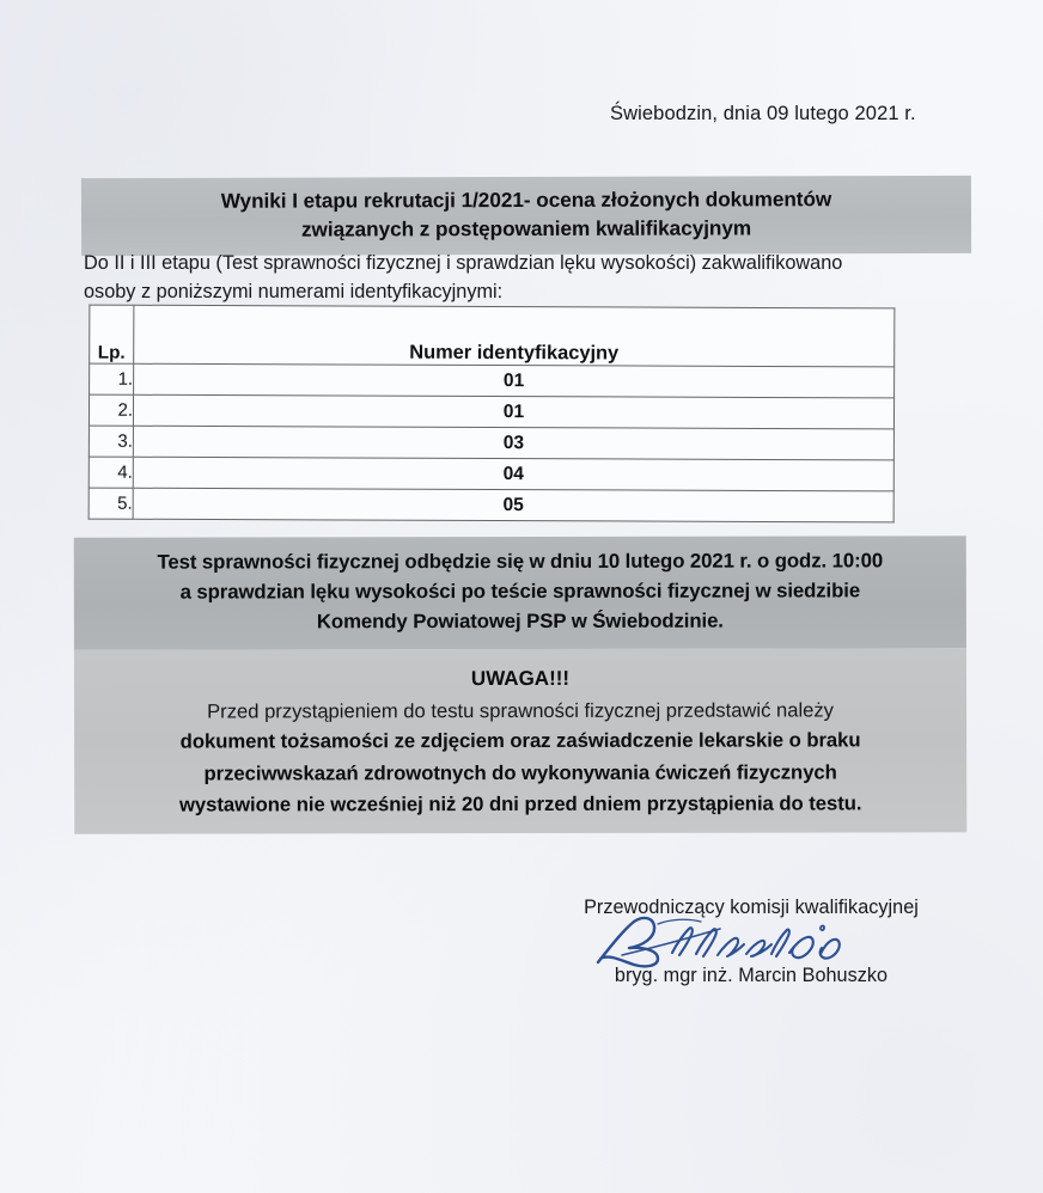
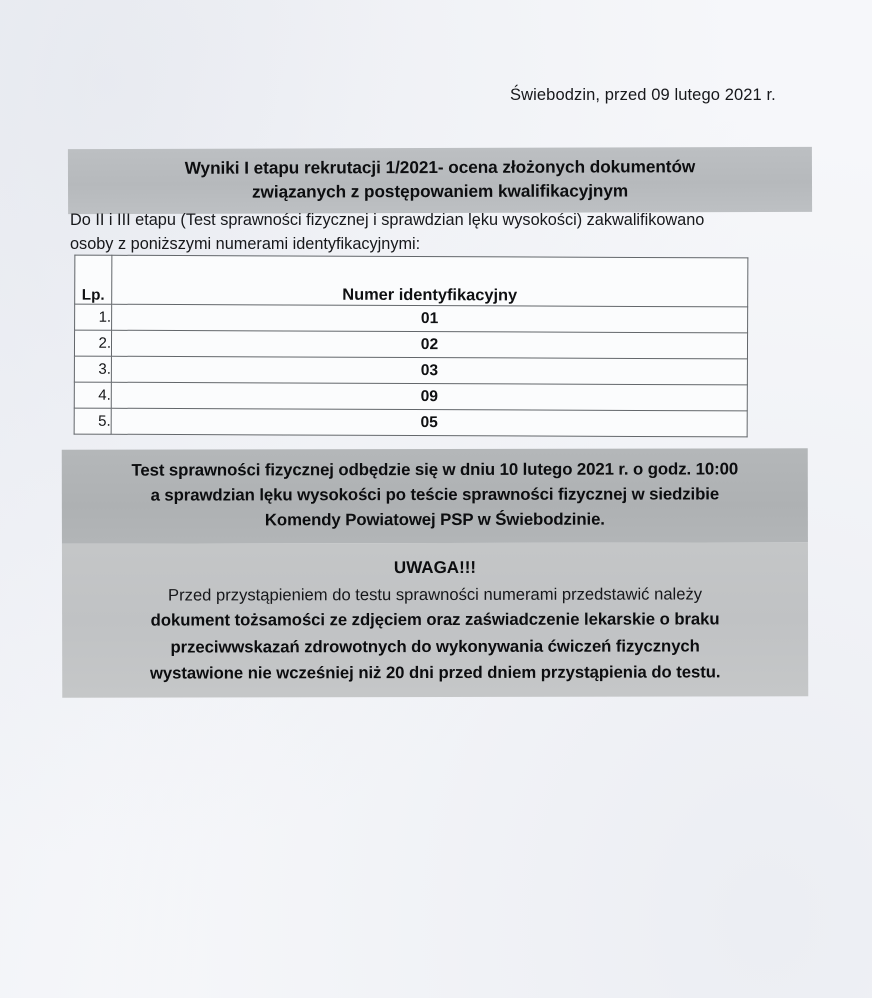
- Świebodzin, dnia 09 lutego 2021 r.
+ Świebodzin, przed 09 lutego 2021 r.
  Wyniki I etapu rekrutacji 1/2021- ocena złożonych dokumentów
  związanych z postępowaniem kwalifikacyjnym
  Do II i III etapu (Test sprawności fizycznej i sprawdzian lęku wysokości) zakwalifikowano
  osoby z poniższymi numerami identyfikacyjnymi:
  Lp.	Numer identyfikacyjny
  1.	01
- 2.	01
+ 2.	02
  3.	03
- 4.	04
+ 4.	09
  5.	05
  Test sprawności fizycznej odbędzie się w dniu 10 lutego 2021 r. o godz. 10:00
  a sprawdzian lęku wysokości po teście sprawności fizycznej w siedzibie
  Komendy Powiatowej PSP w Świebodzinie.
  UWAGA!!!
- Przed przystąpieniem do testu sprawności fizycznej przedstawić należy
+ Przed przystąpieniem do testu sprawności numerami przedstawić należy
  dokument tożsamości ze zdjęciem oraz zaświadczenie lekarskie o braku
  przeciwwskazań zdrowotnych do wykonywania ćwiczeń fizycznych
  wystawione nie wcześniej niż 20 dni przed dniem przystąpienia do testu.
- Przewodniczący komisji kwalifikacyjnej
- bryg. mgr inż. Marcin Bohuszko
